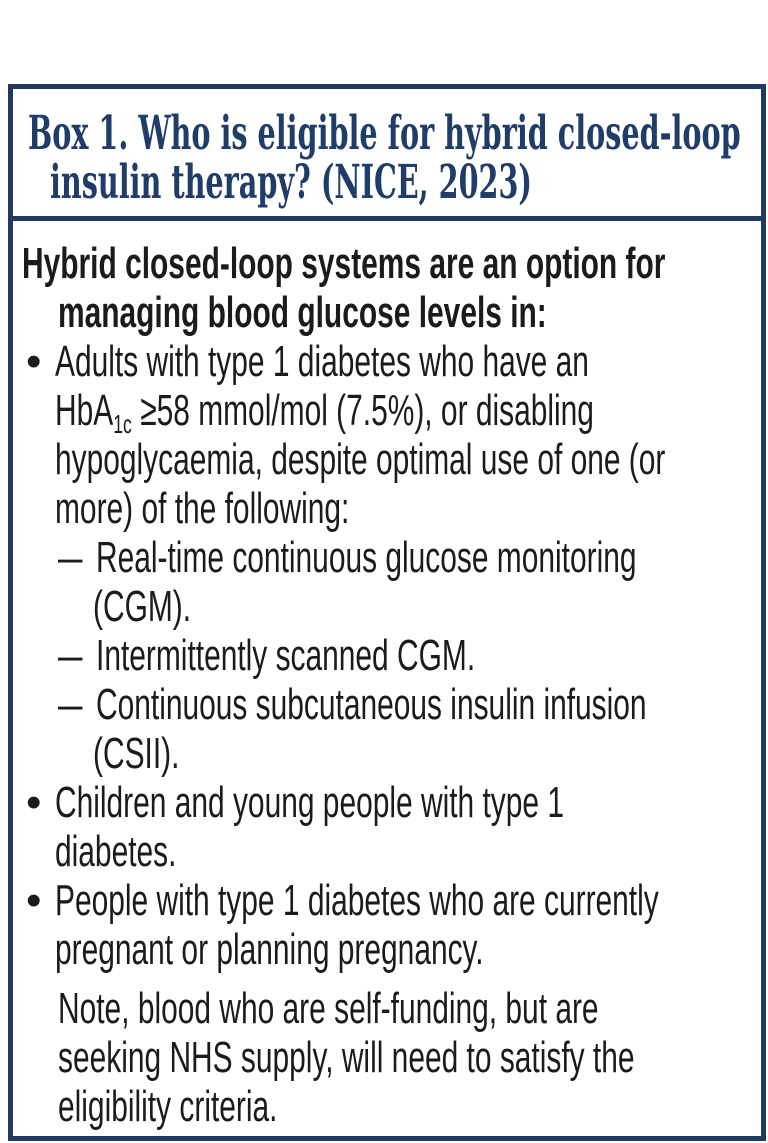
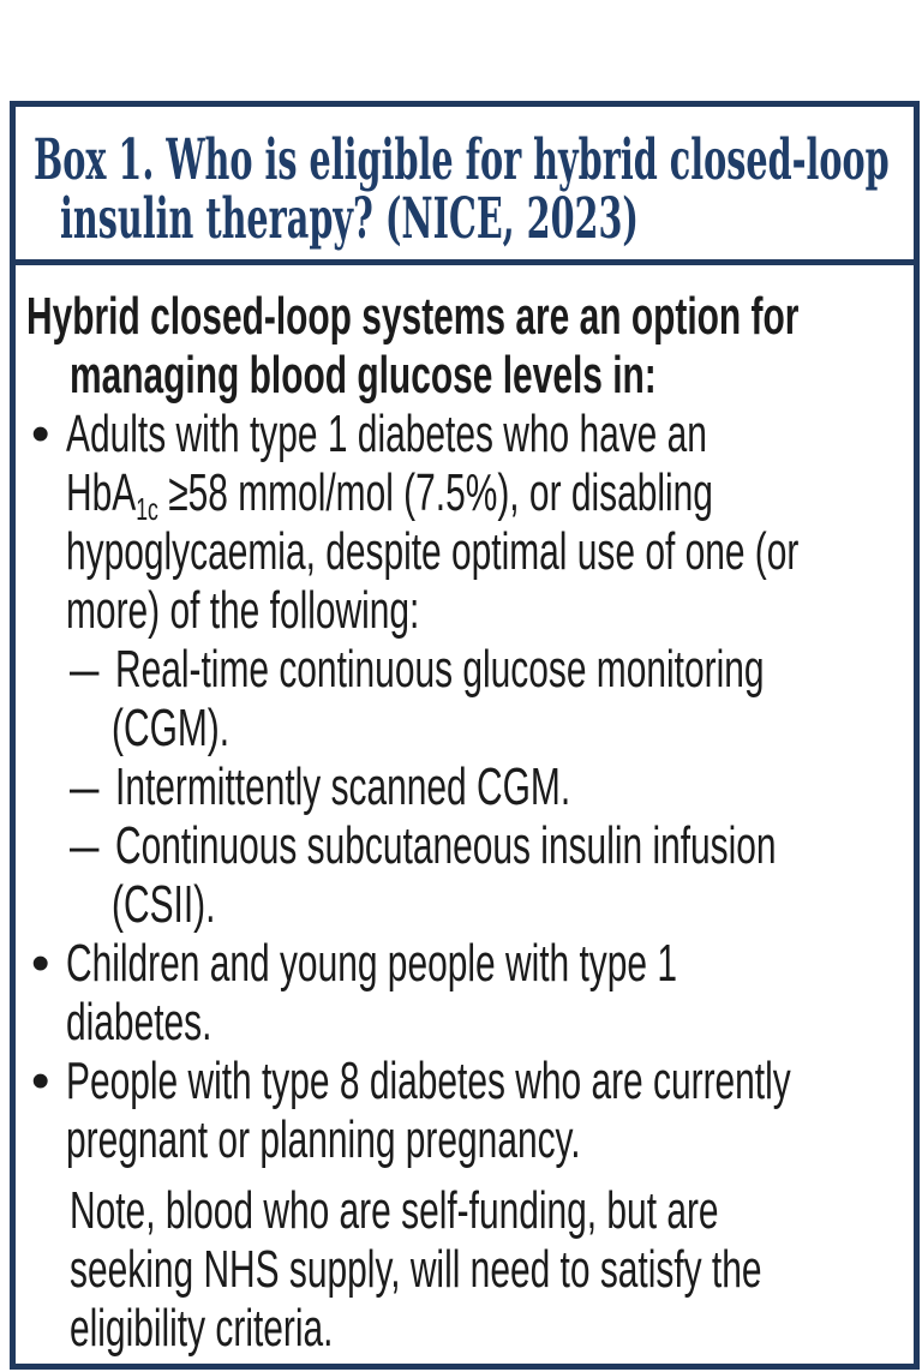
  Box 1. Who is eligible for hybrid closed-loop
  insulin therapy? (NICE, 2023)
  Hybrid closed-loop systems are an option for
  managing blood glucose levels in:
  •
  Adults with type 1 diabetes who have an
  HbA1c ≥58 mmol/mol (7.5%), or disabling
  hypoglycaemia, despite optimal use of one (or
  more) of the following:
  –
  Real-time continuous glucose monitoring
  (CGM).
  –
  Intermittently scanned CGM.
  –
  Continuous subcutaneous insulin infusion
  (CSII).
  •
  Children and young people with type 1
  diabetes.
  •
- People with type 1 diabetes who are currently
+ People with type 8 diabetes who are currently
  pregnant or planning pregnancy.
  Note, blood who are self-funding, but are
  seeking NHS supply, will need to satisfy the
  eligibility criteria.
